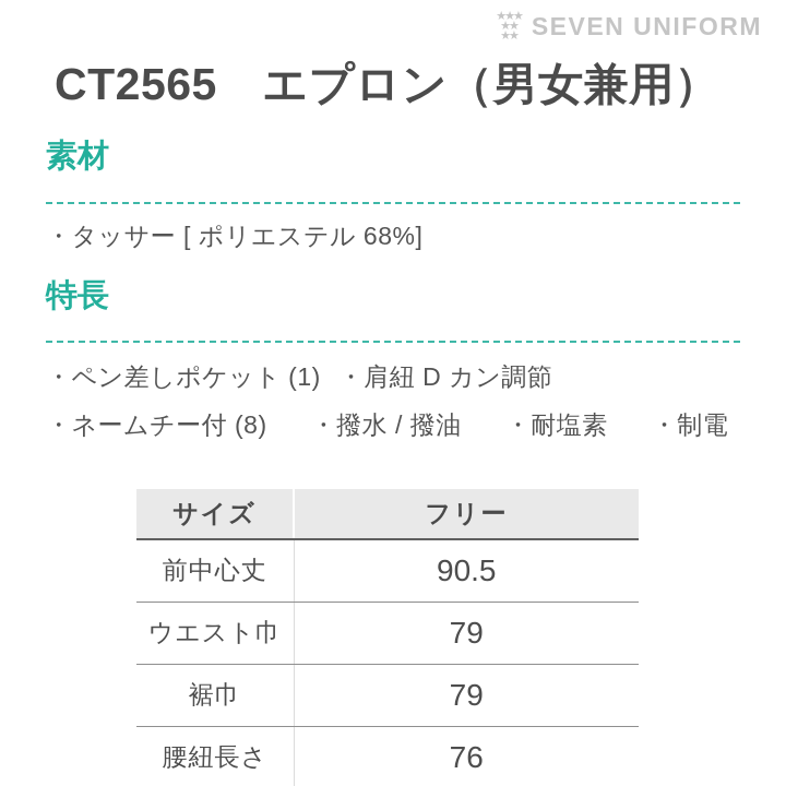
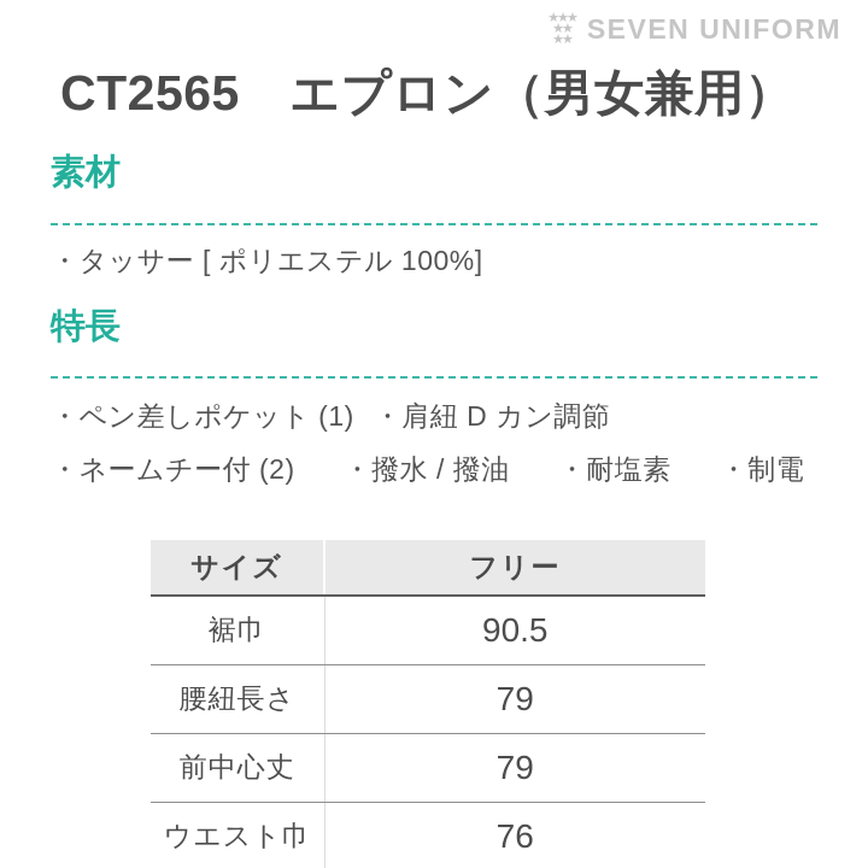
  ★★★
  ★★
  ★★
  SEVEN UNIFORM
  CT2565 エプロン（男女兼用）
  素材
- ・タッサー [ ポリエステル 68%]
+ ・タッサー [ ポリエステル 100%]
  特長
  ・ペン差しポケット (1)
  ・肩紐 D カン調節
- ・ネームチー付 (8)
+ ・ネームチー付 (2)
  ・撥水 / 撥油
  ・耐塩素
  ・制電
  サイズ	フリー
- 前中心丈	90.5
+ 裾巾	90.5
- ウエスト巾	79
+ 腰紐長さ	79
- 裾巾	79
+ 前中心丈	79
- 腰紐長さ	76
+ ウエスト巾	76
